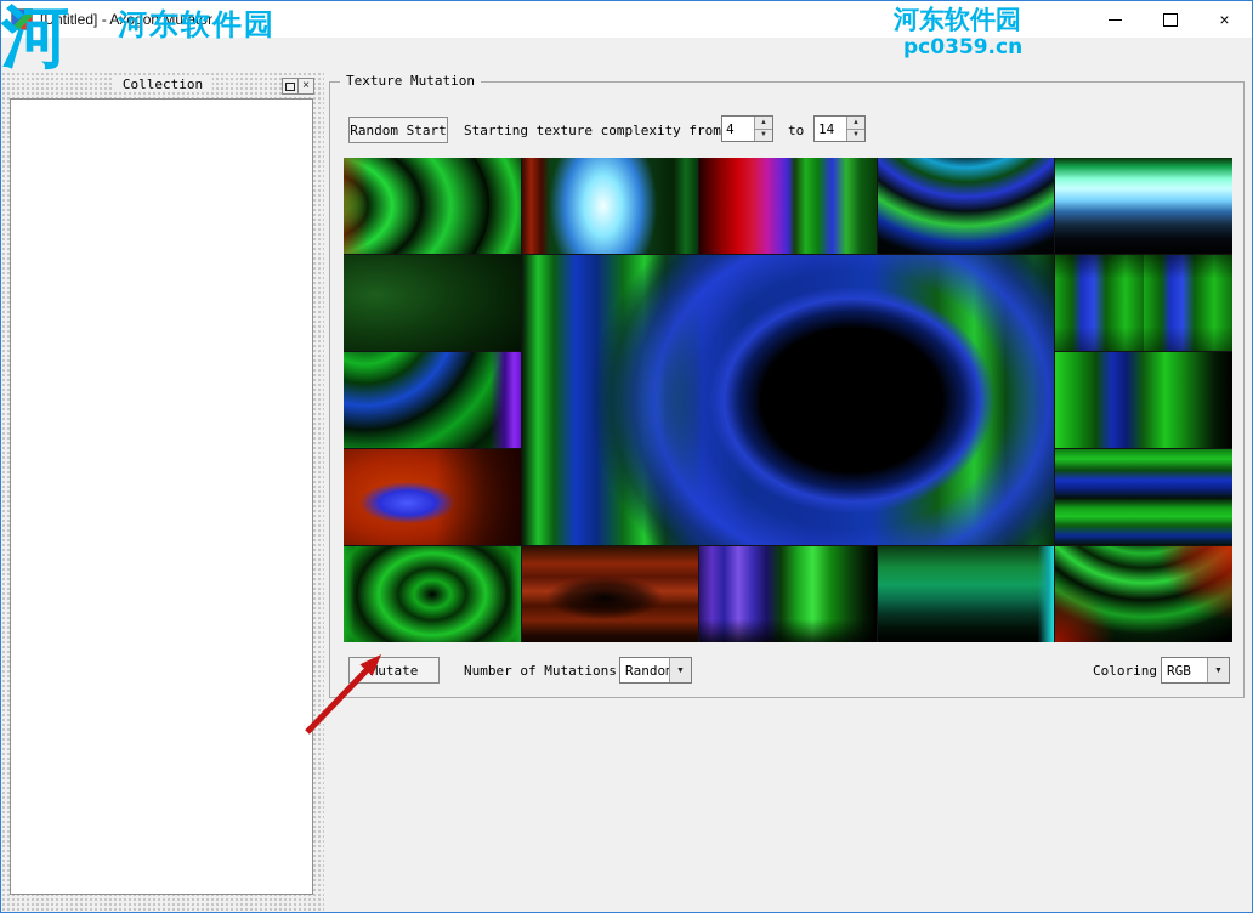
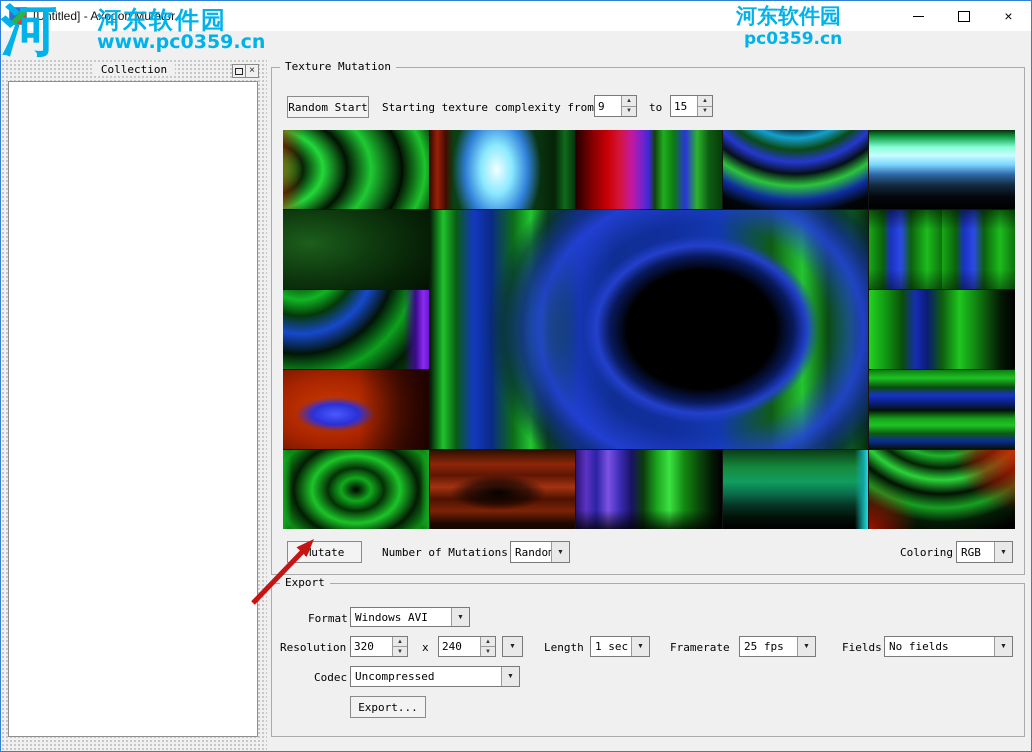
  [Untitled] - Axogon Mutator
  ×
  Collection
  ×
  Texture Mutation
  Random Start
  Starting texture complexity from
- 4
+ 9
  to
- 14
+ 15
  utate
  Number of Mutations
  Rando
  Coloring
  RGB
+ Export
+ Format
+ Windows AVI
+ Resolution
+ 320
+ x
+ 240
+ Length
+ 1 sec
+ Framerate
+ 25 fps
+ Fields
+ No fields
+ Codec
+ Uncompressed
+ Export...
  河
  河东软件园
+ www.pc0359.cn
  河东软件园
  pc0359.cn
